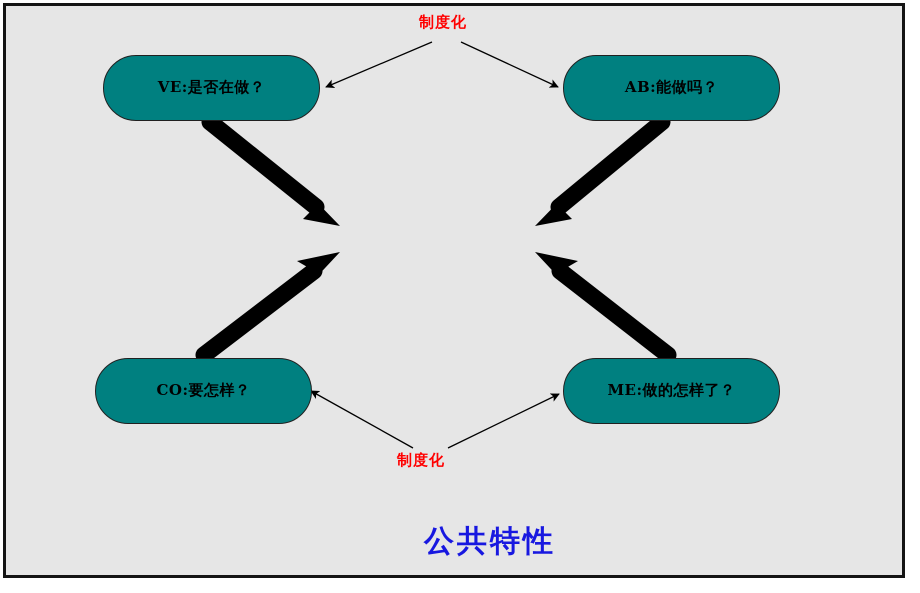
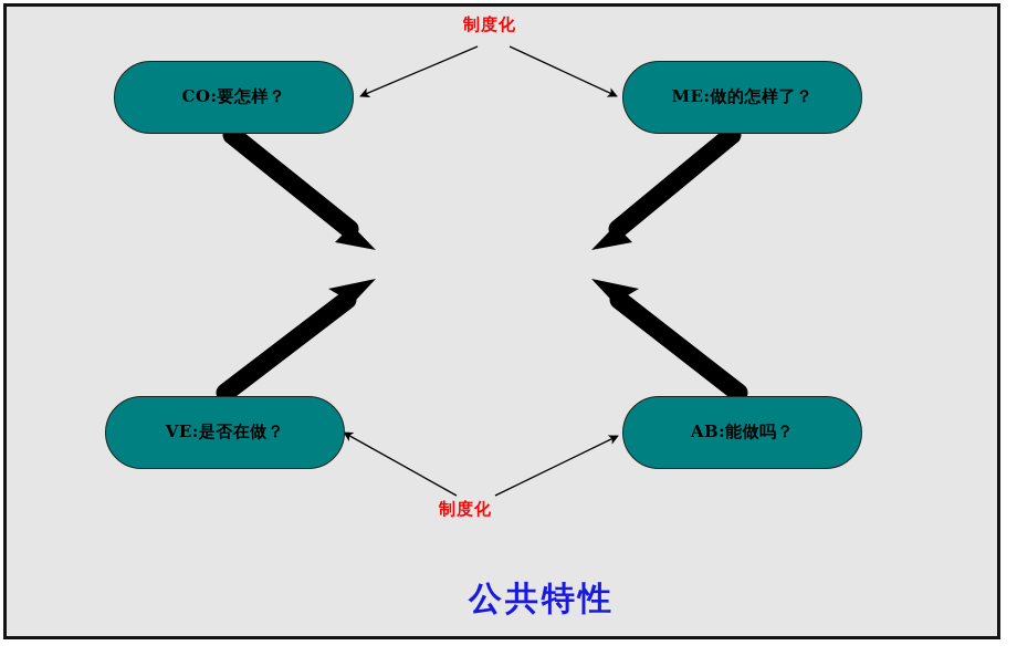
- VE:是否在做？
+ CO:要怎样？
- AB:能做吗？
+ ME:做的怎样了？
- CO:要怎样？
+ VE:是否在做？
- ME:做的怎样了？
+ AB:能做吗？
  制度化
  制度化
  公共特性
